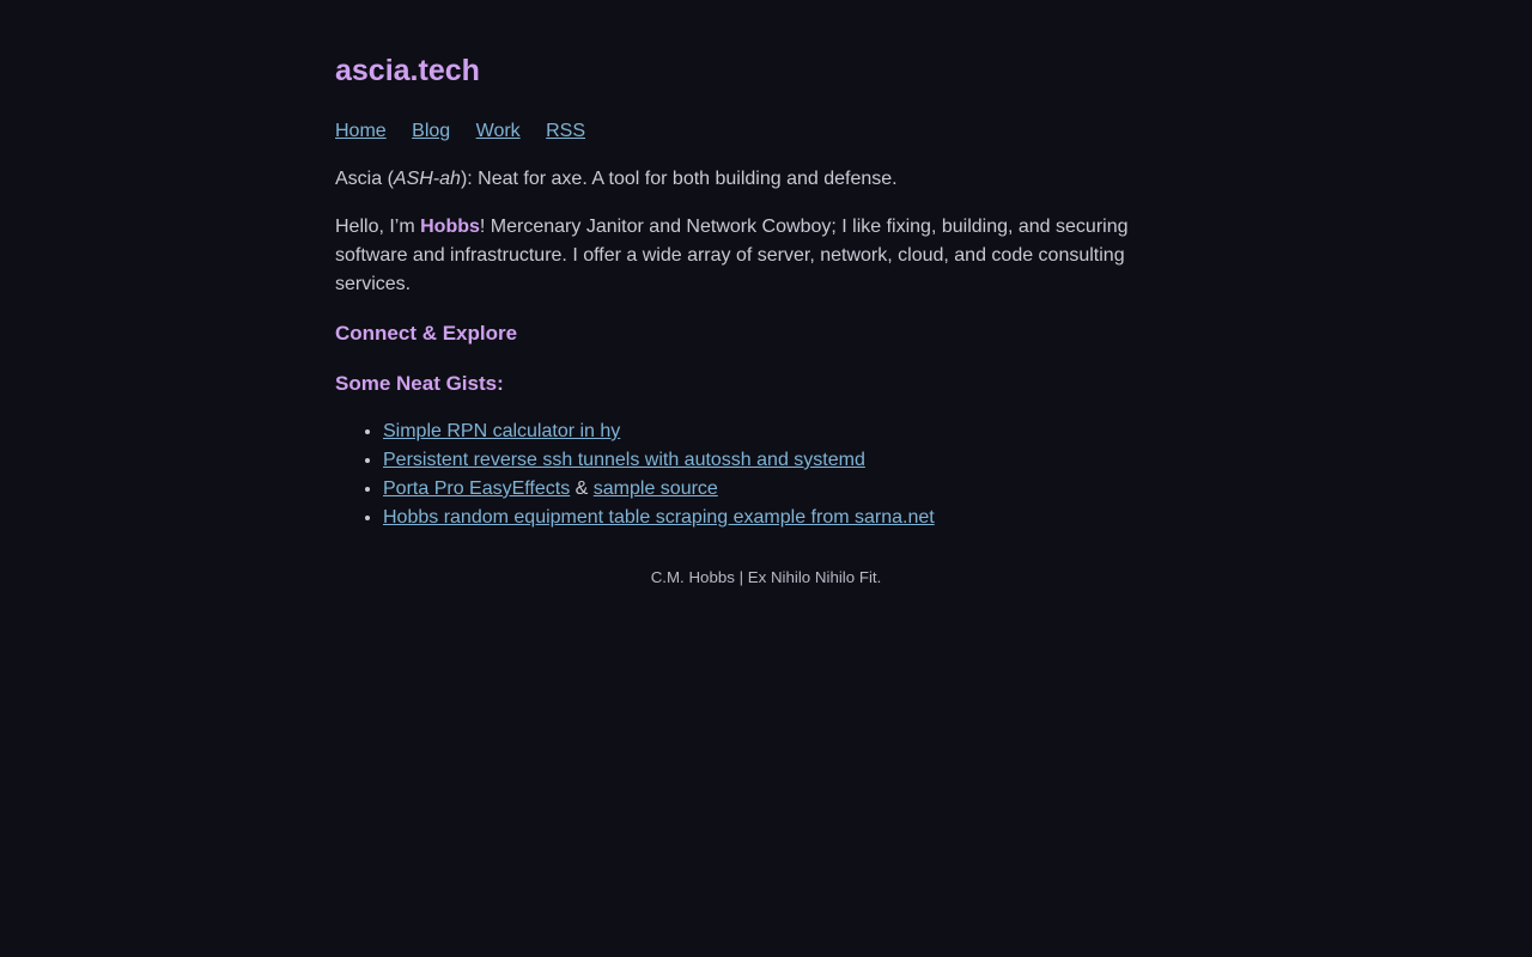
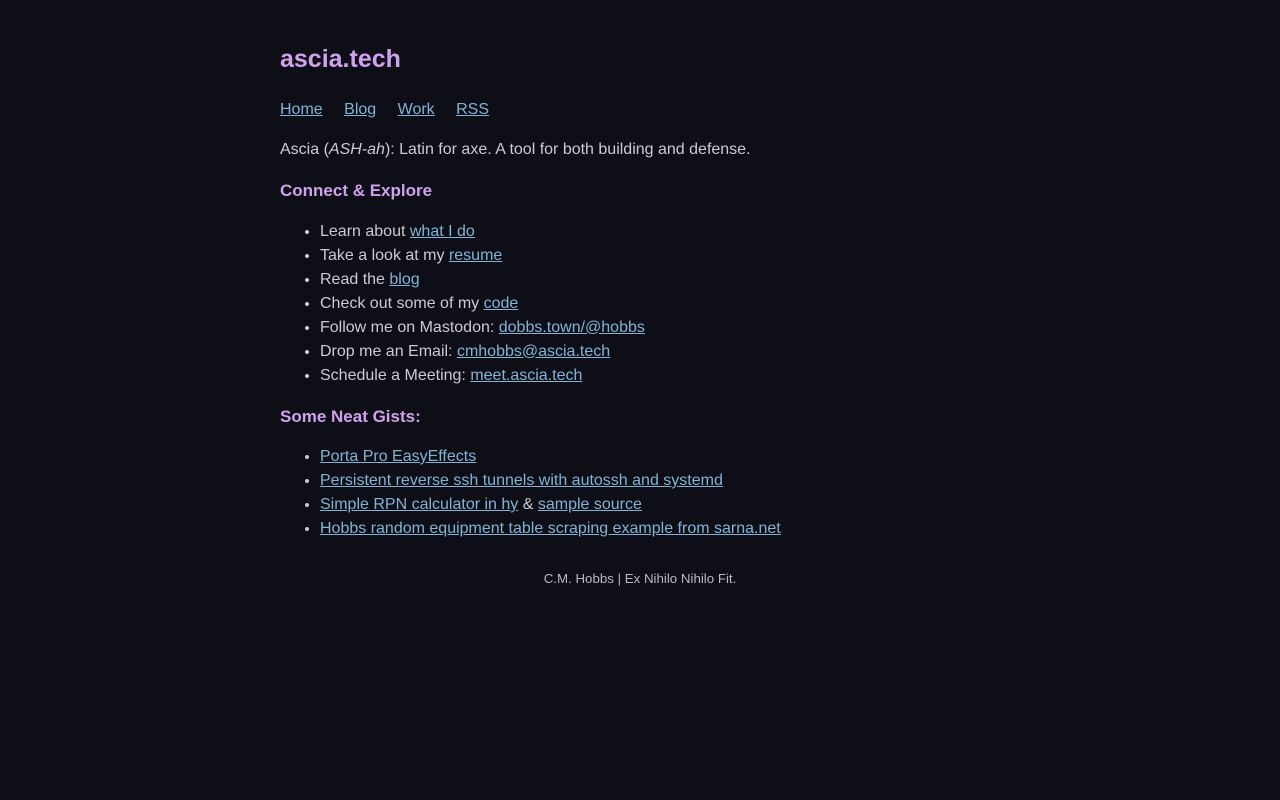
  ascia.tech
  Home Blog Work RSS
- Ascia (ASH-ah): Neat for axe. A tool for both building and defense.
+ Ascia (ASH-ah): Latin for axe. A tool for both building and defense.
- Hello, I’m Hobbs! Mercenary Janitor and Network Cowboy; I like fixing, building, and securing software and infrastructure. I offer a wide array of server, network, cloud, and code consulting services.
  Connect & Explore
+ Learn about what I do
+ Take a look at my resume
+ Read the blog
+ Check out some of my code
+ Follow me on Mastodon: dobbs.town/@hobbs
+ Drop me an Email: cmhobbs@ascia.tech
+ Schedule a Meeting: meet.ascia.tech
  Some Neat Gists:
- Simple RPN calculator in hy
+ Porta Pro EasyEffects
  Persistent reverse ssh tunnels with autossh and systemd
- Porta Pro EasyEffects & sample source
+ Simple RPN calculator in hy & sample source
  Hobbs random equipment table scraping example from sarna.net
  C.M. Hobbs | Ex Nihilo Nihilo Fit.
